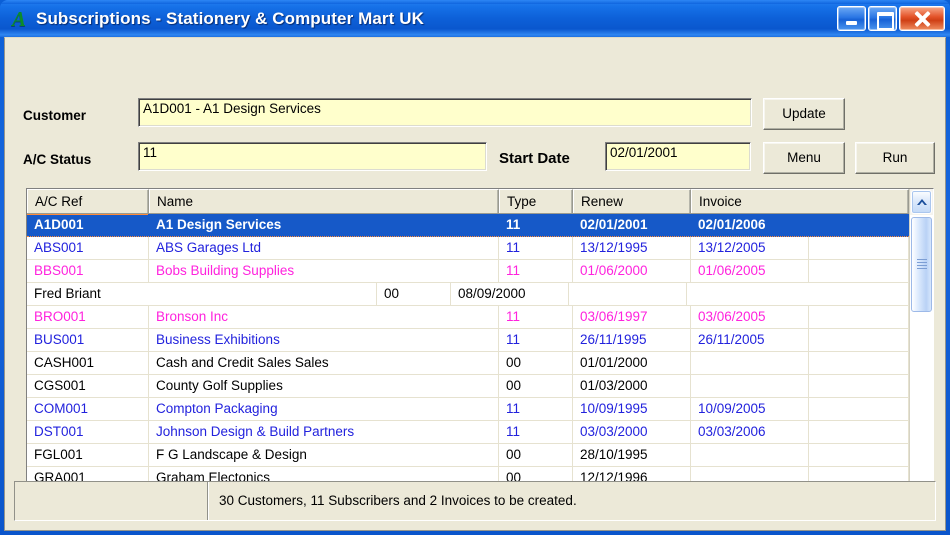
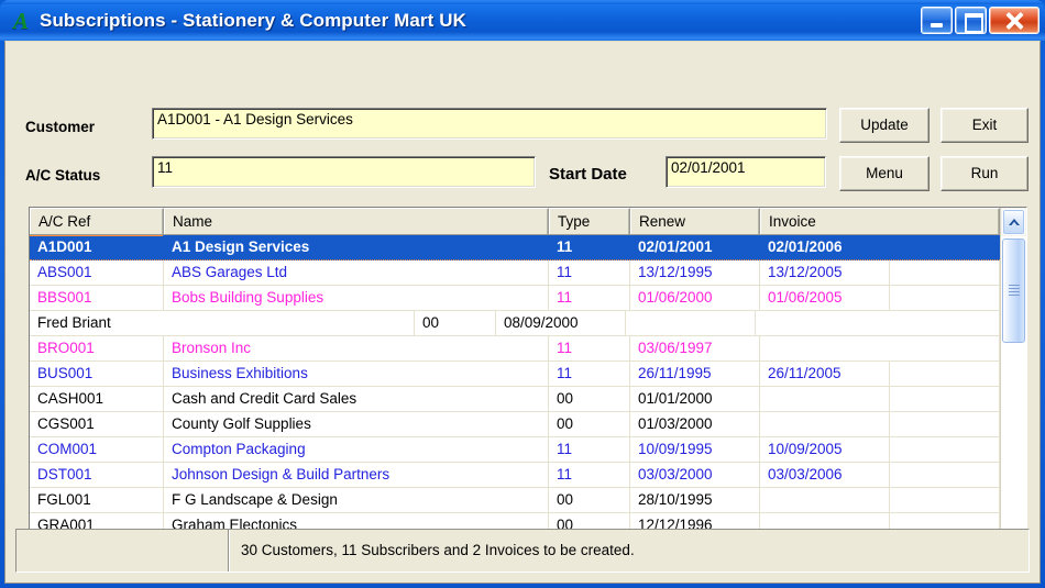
  A
  Subscriptions - Stationery & Computer Mart UK
  Customer
  A1D001 - A1 Design Services
  A/C Status
  11
  Start Date
  02/01/2001
  Update
+ Exit
  Menu
  Run
  A/C Ref
  Name
  Type
  Renew
  Invoice
  A1D001
  A1 Design Services
  11
  02/01/2001
  02/01/2006
  ABS001
  ABS Garages Ltd
  11
  13/12/1995
  13/12/2005
  BBS001
  Bobs Building Supplies
  11
  01/06/2000
  01/06/2005
  Fred Briant
  00
  08/09/2000
  BRO001
  Bronson Inc
  11
  03/06/1997
- 03/06/2005
  BUS001
  Business Exhibitions
  11
  26/11/1995
  26/11/2005
  CASH001
- Cash and Credit Sales Sales
+ Cash and Credit Card Sales
  00
  01/01/2000
  CGS001
  County Golf Supplies
  00
  01/03/2000
  COM001
  Compton Packaging
  11
  10/09/1995
  10/09/2005
  DST001
  Johnson Design & Build Partners
  11
  03/03/2000
  03/03/2006
  FGL001
  F G Landscape & Design
  00
  28/10/1995
  GRA001
  Graham Electonics
  00
  12/12/1996
  30 Customers, 11 Subscribers and 2 Invoices to be created.
